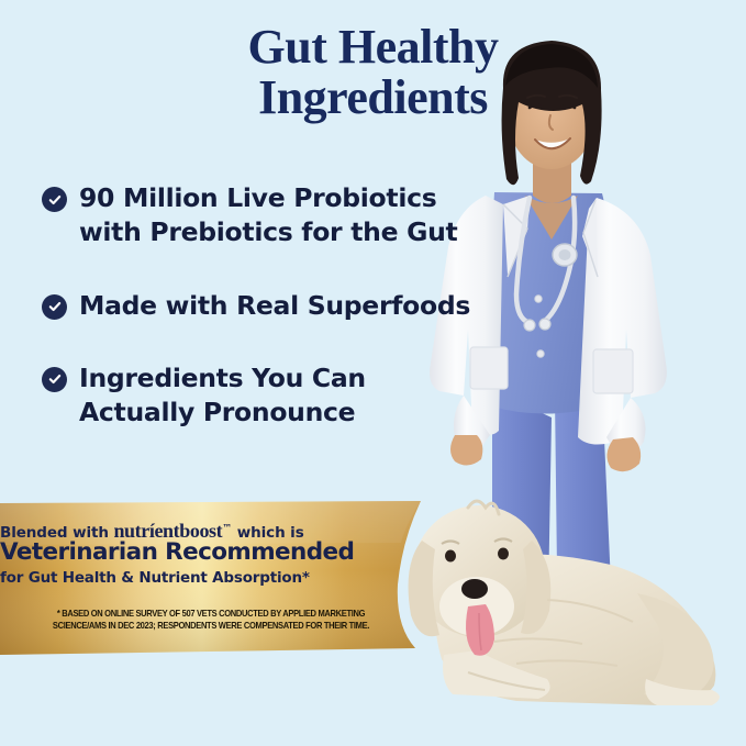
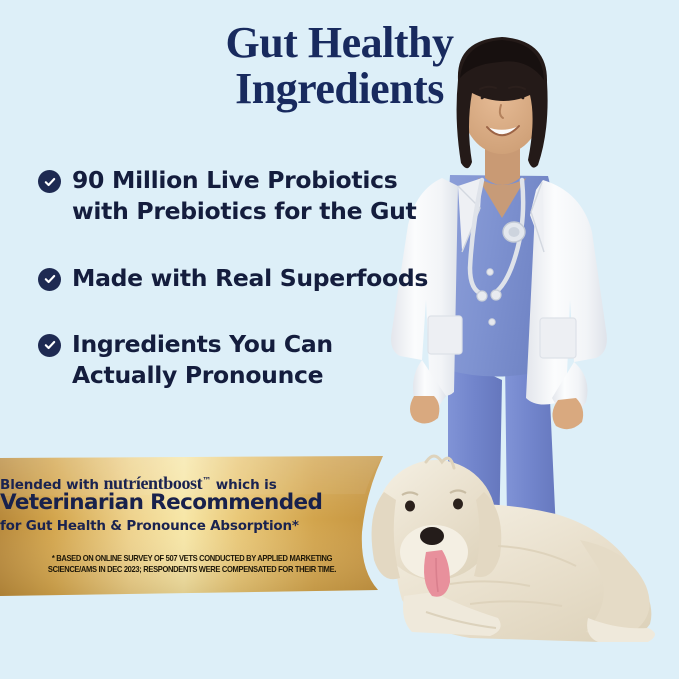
  Gut Healthy
  Ingredients
  90 Million Live Probiotics
  with Prebiotics for the Gut
  Made with Real Superfoods
  Ingredients You Can
  Actually Pronounce
  Blended with nutríentboost™ which is
  Veterinarian Recommended
- for Gut Health & Nutrient Absorption*
+ for Gut Health & Pronounce Absorption*
  * BASED ON ONLINE SURVEY OF 507 VETS CONDUCTED BY APPLIED MARKETING
  SCIENCE/AMS IN DEC 2023; RESPONDENTS WERE COMPENSATED FOR THEIR TIME.
